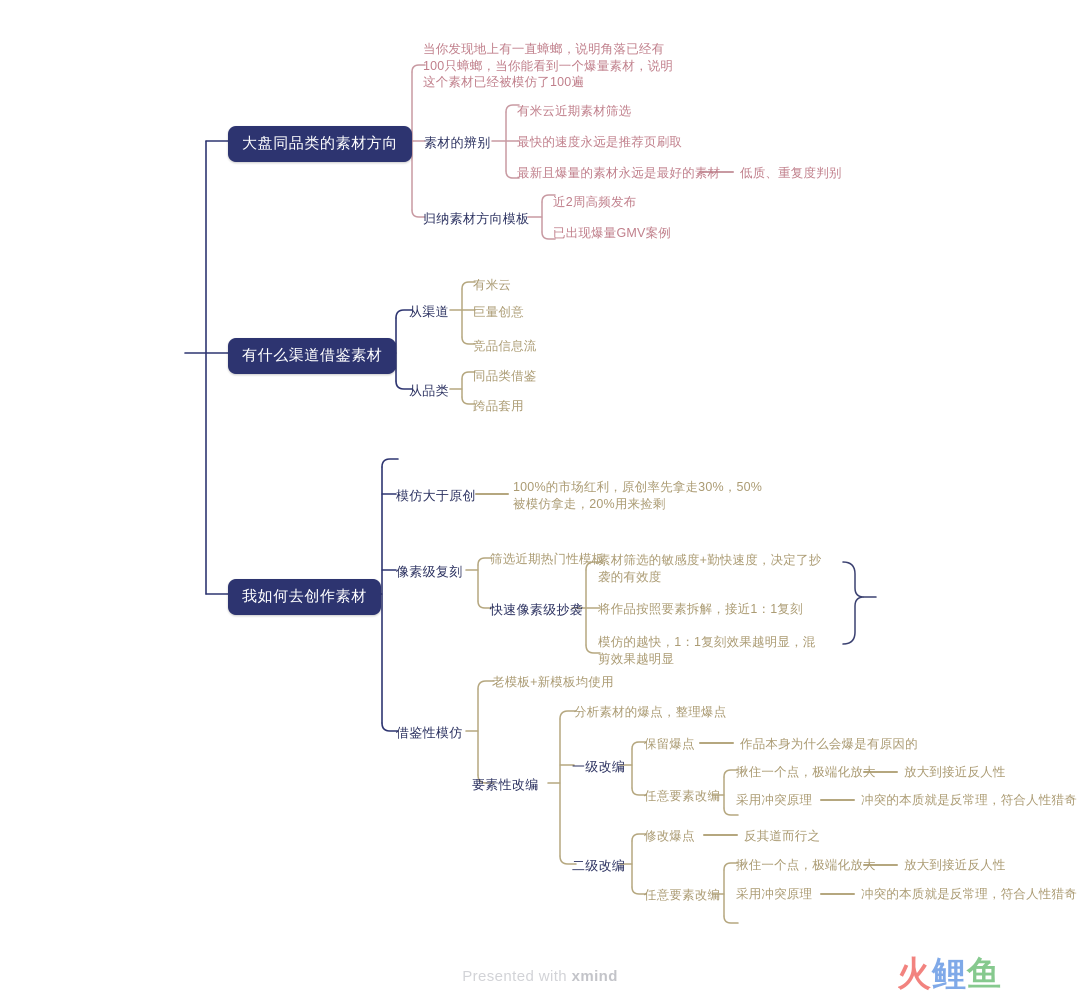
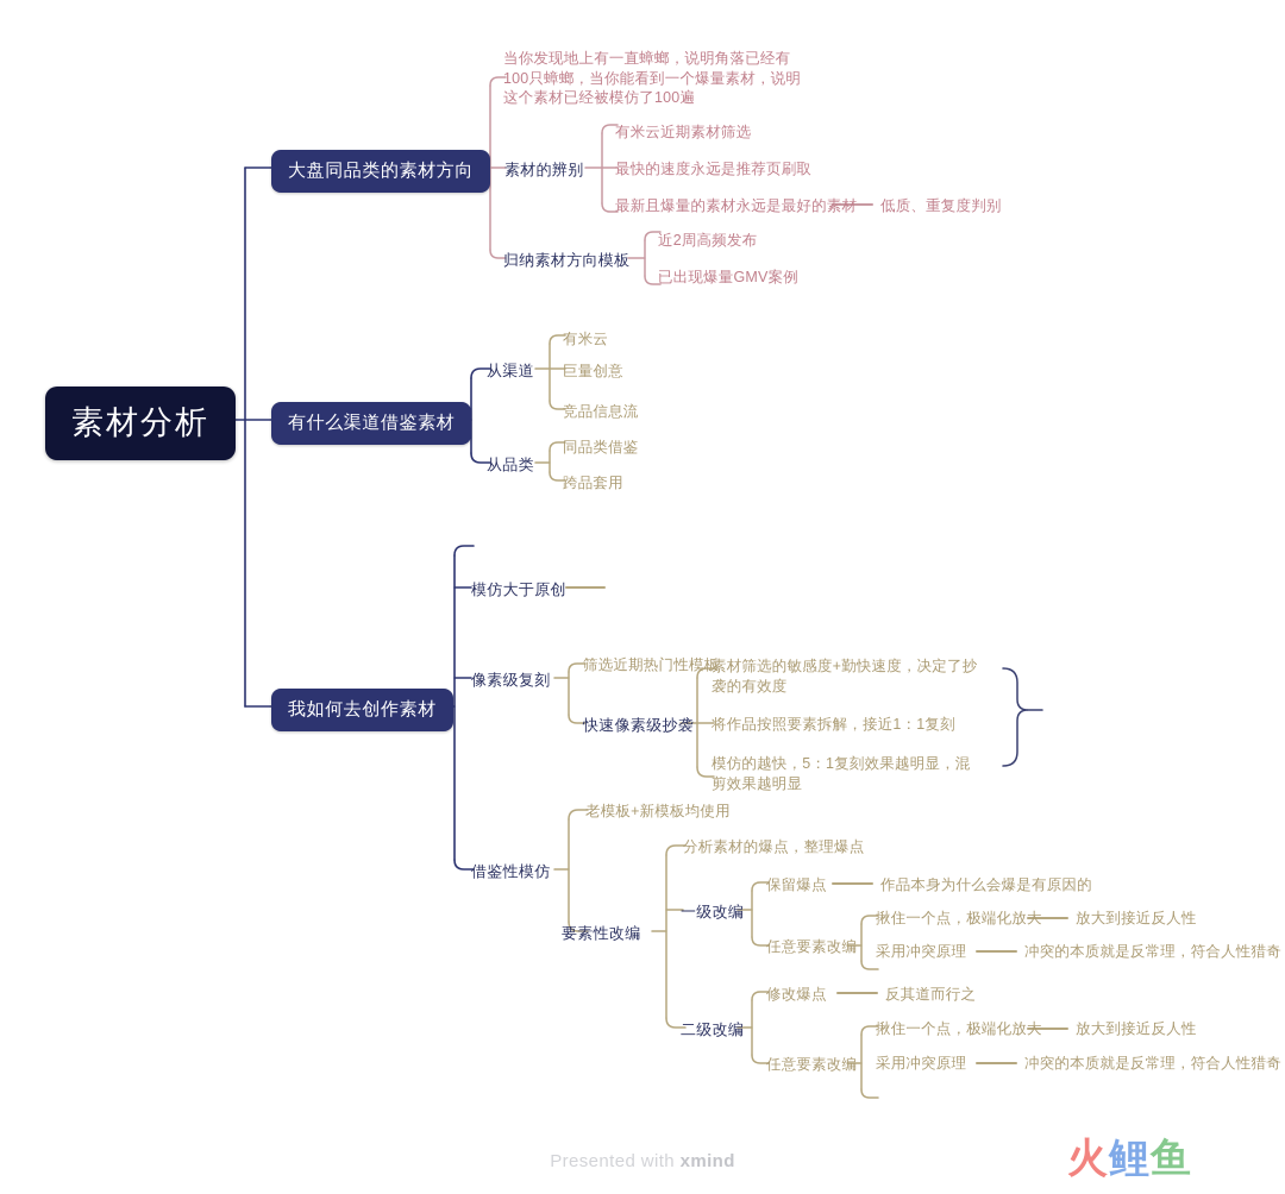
+ 素材分析
  大盘同品类的素材方向
  有什么渠道借鉴素材
  我如何去创作素材
  当你发现地上有一直蟑螂，说明角落已经有100只蟑螂，当你能看到一个爆量素材，说明这个素材已经被模仿了100遍
  素材的辨别
  有米云近期素材筛选
  最快的速度永远是推荐页刷取
  最新且爆量的素材永远是最好的素材
  低质、重复度判别
  归纳素材方向模板
  近2周高频发布
  已出现爆量GMV案例
  从渠道
  有米云
  巨量创意
  竞品信息流
  从品类
  同品类借鉴
  跨品套用
  模仿大于原创
- 100%的市场红利，原创率先拿走30%，50%被模仿拿走，20%用来捡剩
  像素级复刻
  筛选近期热门性模板
  快速像素级抄袭
  素材筛选的敏感度+勤快速度，决定了抄袭的有效度
  将作品按照要素拆解，接近1：1复刻
- 模仿的越快，1：1复刻效果越明显，混剪效果越明显
+ 模仿的越快，5：1复刻效果越明显，混剪效果越明显
  借鉴性模仿
  老模板+新模板均使用
  要素性改编
  分析素材的爆点，整理爆点
  一级改编
  保留爆点
  作品本身为什么会爆是有原因的
  任意要素改编
  揪住一个点，极端化放大
  放大到接近反人性
  采用冲突原理
  冲突的本质就是反常理，符合人性猎奇
  二级改编
  修改爆点
  反其道而行之
  任意要素改编
  揪住一个点，极端化放大
  放大到接近反人性
  采用冲突原理
  冲突的本质就是反常理，符合人性猎奇
  Presented with xmind
  火鲤鱼
